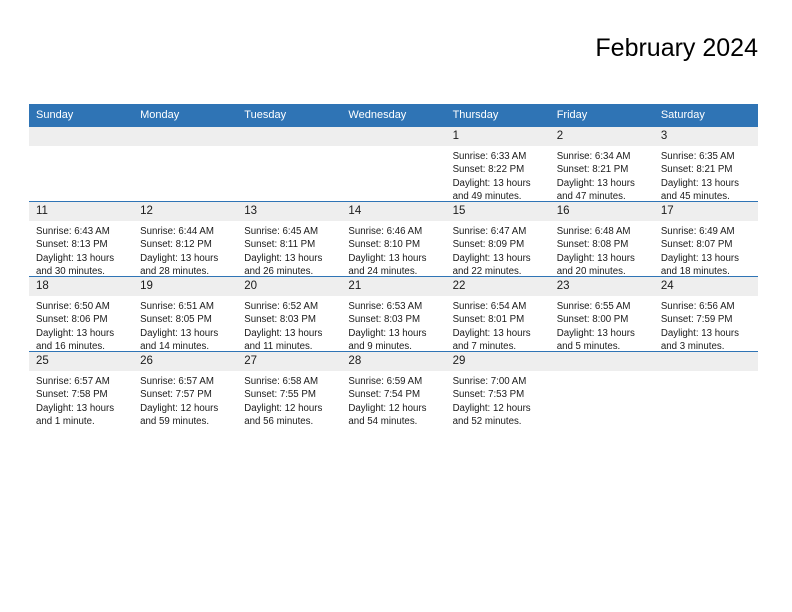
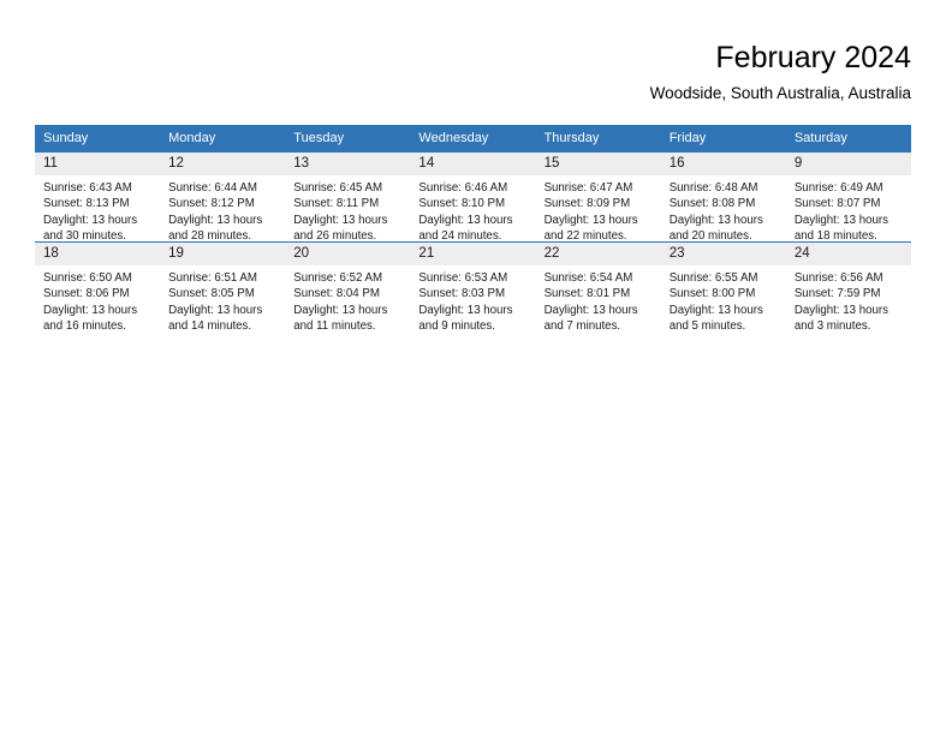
  February 2024
+ Woodside, South Australia, Australia
  Sunday	Monday	Tuesday	Wednesday	Thursday	Friday	Saturday
- 				1Sunrise: 6:33 AMSunset: 8:22 PMDaylight: 13 hoursand 49 minutes.	2Sunrise: 6:34 AMSunset: 8:21 PMDaylight: 13 hoursand 47 minutes.	3Sunrise: 6:35 AMSunset: 8:21 PMDaylight: 13 hoursand 45 minutes.
- 11Sunrise: 6:43 AMSunset: 8:13 PMDaylight: 13 hoursand 30 minutes.	12Sunrise: 6:44 AMSunset: 8:12 PMDaylight: 13 hoursand 28 minutes.	13Sunrise: 6:45 AMSunset: 8:11 PMDaylight: 13 hoursand 26 minutes.	14Sunrise: 6:46 AMSunset: 8:10 PMDaylight: 13 hoursand 24 minutes.	15Sunrise: 6:47 AMSunset: 8:09 PMDaylight: 13 hoursand 22 minutes.	16Sunrise: 6:48 AMSunset: 8:08 PMDaylight: 13 hoursand 20 minutes.	17Sunrise: 6:49 AMSunset: 8:07 PMDaylight: 13 hoursand 18 minutes.
+ 11Sunrise: 6:43 AMSunset: 8:13 PMDaylight: 13 hoursand 30 minutes.	12Sunrise: 6:44 AMSunset: 8:12 PMDaylight: 13 hoursand 28 minutes.	13Sunrise: 6:45 AMSunset: 8:11 PMDaylight: 13 hoursand 26 minutes.	14Sunrise: 6:46 AMSunset: 8:10 PMDaylight: 13 hoursand 24 minutes.	15Sunrise: 6:47 AMSunset: 8:09 PMDaylight: 13 hoursand 22 minutes.	16Sunrise: 6:48 AMSunset: 8:08 PMDaylight: 13 hoursand 20 minutes.	9Sunrise: 6:49 AMSunset: 8:07 PMDaylight: 13 hoursand 18 minutes.
- 18Sunrise: 6:50 AMSunset: 8:06 PMDaylight: 13 hoursand 16 minutes.	19Sunrise: 6:51 AMSunset: 8:05 PMDaylight: 13 hoursand 14 minutes.	20Sunrise: 6:52 AMSunset: 8:03 PMDaylight: 13 hoursand 11 minutes.	21Sunrise: 6:53 AMSunset: 8:03 PMDaylight: 13 hoursand 9 minutes.	22Sunrise: 6:54 AMSunset: 8:01 PMDaylight: 13 hoursand 7 minutes.	23Sunrise: 6:55 AMSunset: 8:00 PMDaylight: 13 hoursand 5 minutes.	24Sunrise: 6:56 AMSunset: 7:59 PMDaylight: 13 hoursand 3 minutes.
+ 18Sunrise: 6:50 AMSunset: 8:06 PMDaylight: 13 hoursand 16 minutes.	19Sunrise: 6:51 AMSunset: 8:05 PMDaylight: 13 hoursand 14 minutes.	20Sunrise: 6:52 AMSunset: 8:04 PMDaylight: 13 hoursand 11 minutes.	21Sunrise: 6:53 AMSunset: 8:03 PMDaylight: 13 hoursand 9 minutes.	22Sunrise: 6:54 AMSunset: 8:01 PMDaylight: 13 hoursand 7 minutes.	23Sunrise: 6:55 AMSunset: 8:00 PMDaylight: 13 hoursand 5 minutes.	24Sunrise: 6:56 AMSunset: 7:59 PMDaylight: 13 hoursand 3 minutes.
- 25Sunrise: 6:57 AMSunset: 7:58 PMDaylight: 13 hoursand 1 minute.	26Sunrise: 6:57 AMSunset: 7:57 PMDaylight: 12 hoursand 59 minutes.	27Sunrise: 6:58 AMSunset: 7:55 PMDaylight: 12 hoursand 56 minutes.	28Sunrise: 6:59 AMSunset: 7:54 PMDaylight: 12 hoursand 54 minutes.	29Sunrise: 7:00 AMSunset: 7:53 PMDaylight: 12 hoursand 52 minutes.
